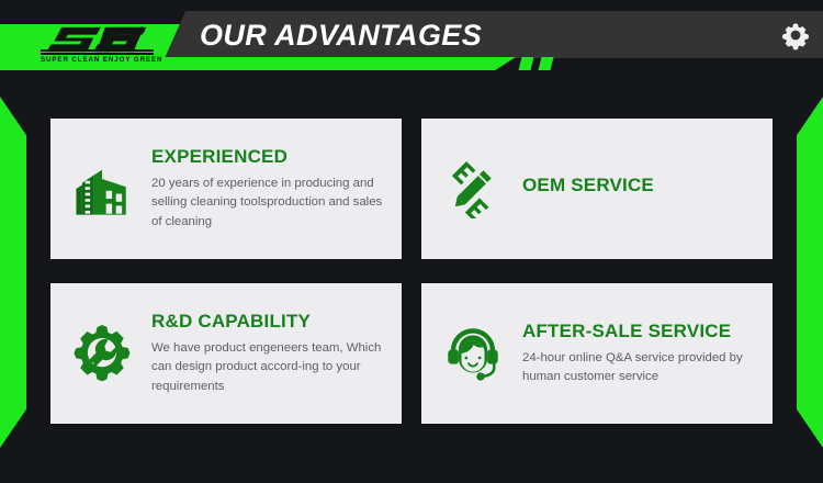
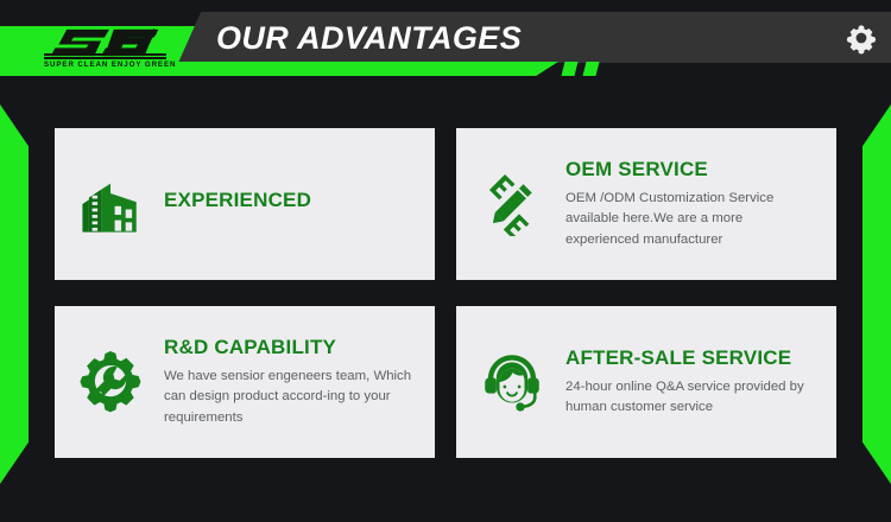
  EXPERIENCED
- 20 years of experience in producing and selling cleaning toolsproduction and sales of cleaning
  OEM SERVICE
+ OEM /ODM Customization Service available here.We are a more experienced manufacturer
  R&D CAPABILITY
- We have product engeneers team, Which can design product accord-ing to your requirements
+ We have sensior engeneers team, Which can design product accord-ing to your requirements
  AFTER-SALE SERVICE
  24-hour online Q&A service provided by human customer service
  OUR ADVANTAGES
